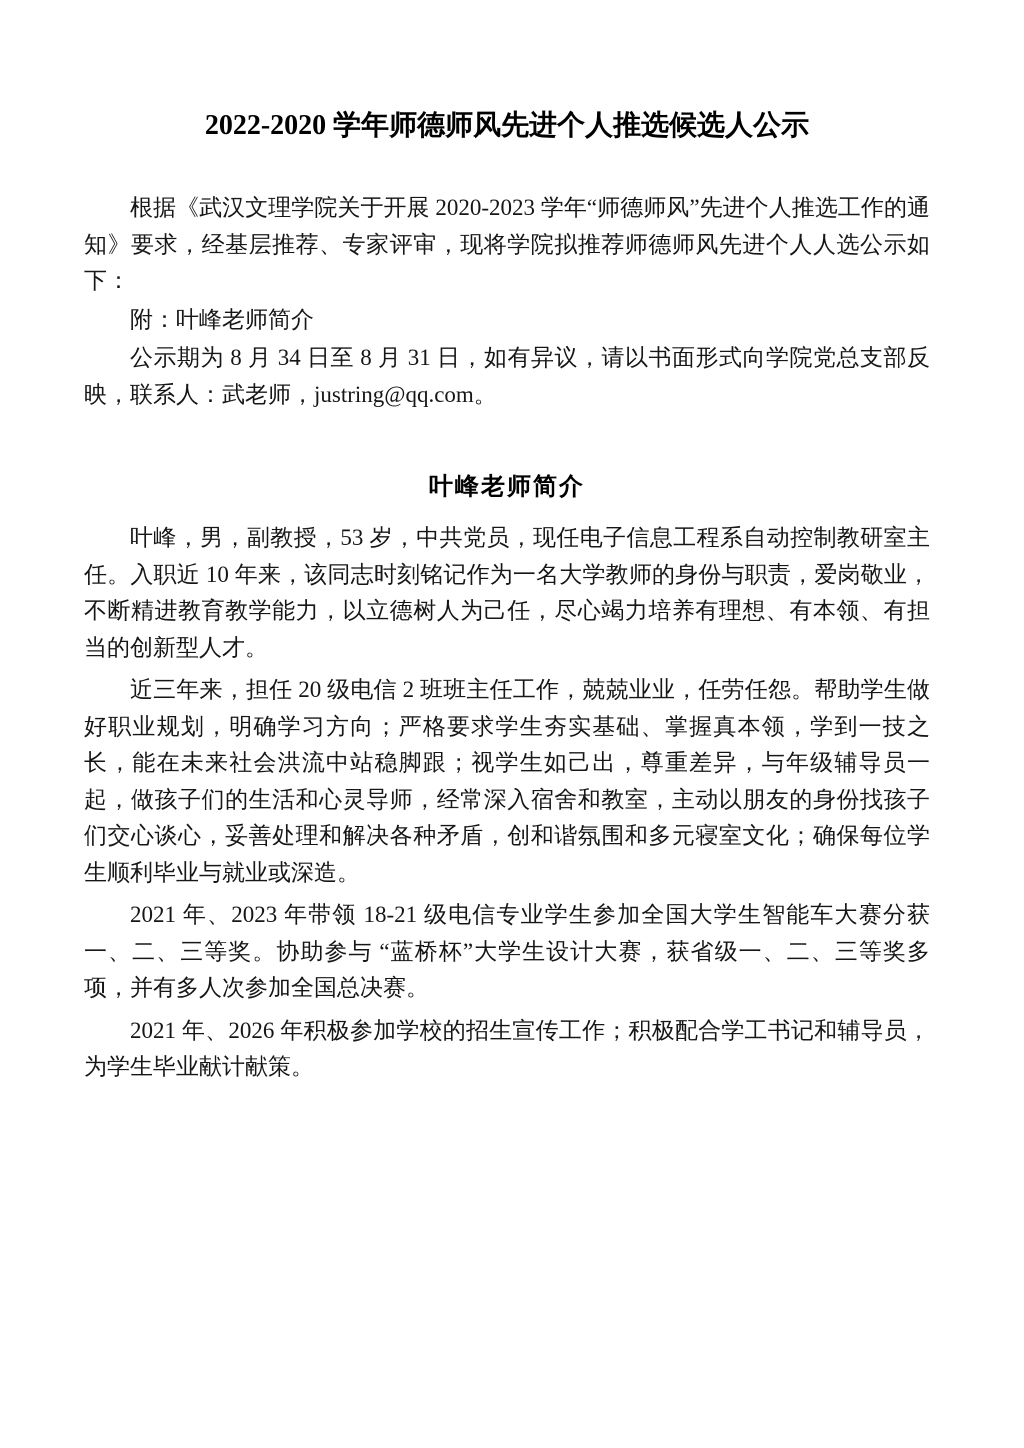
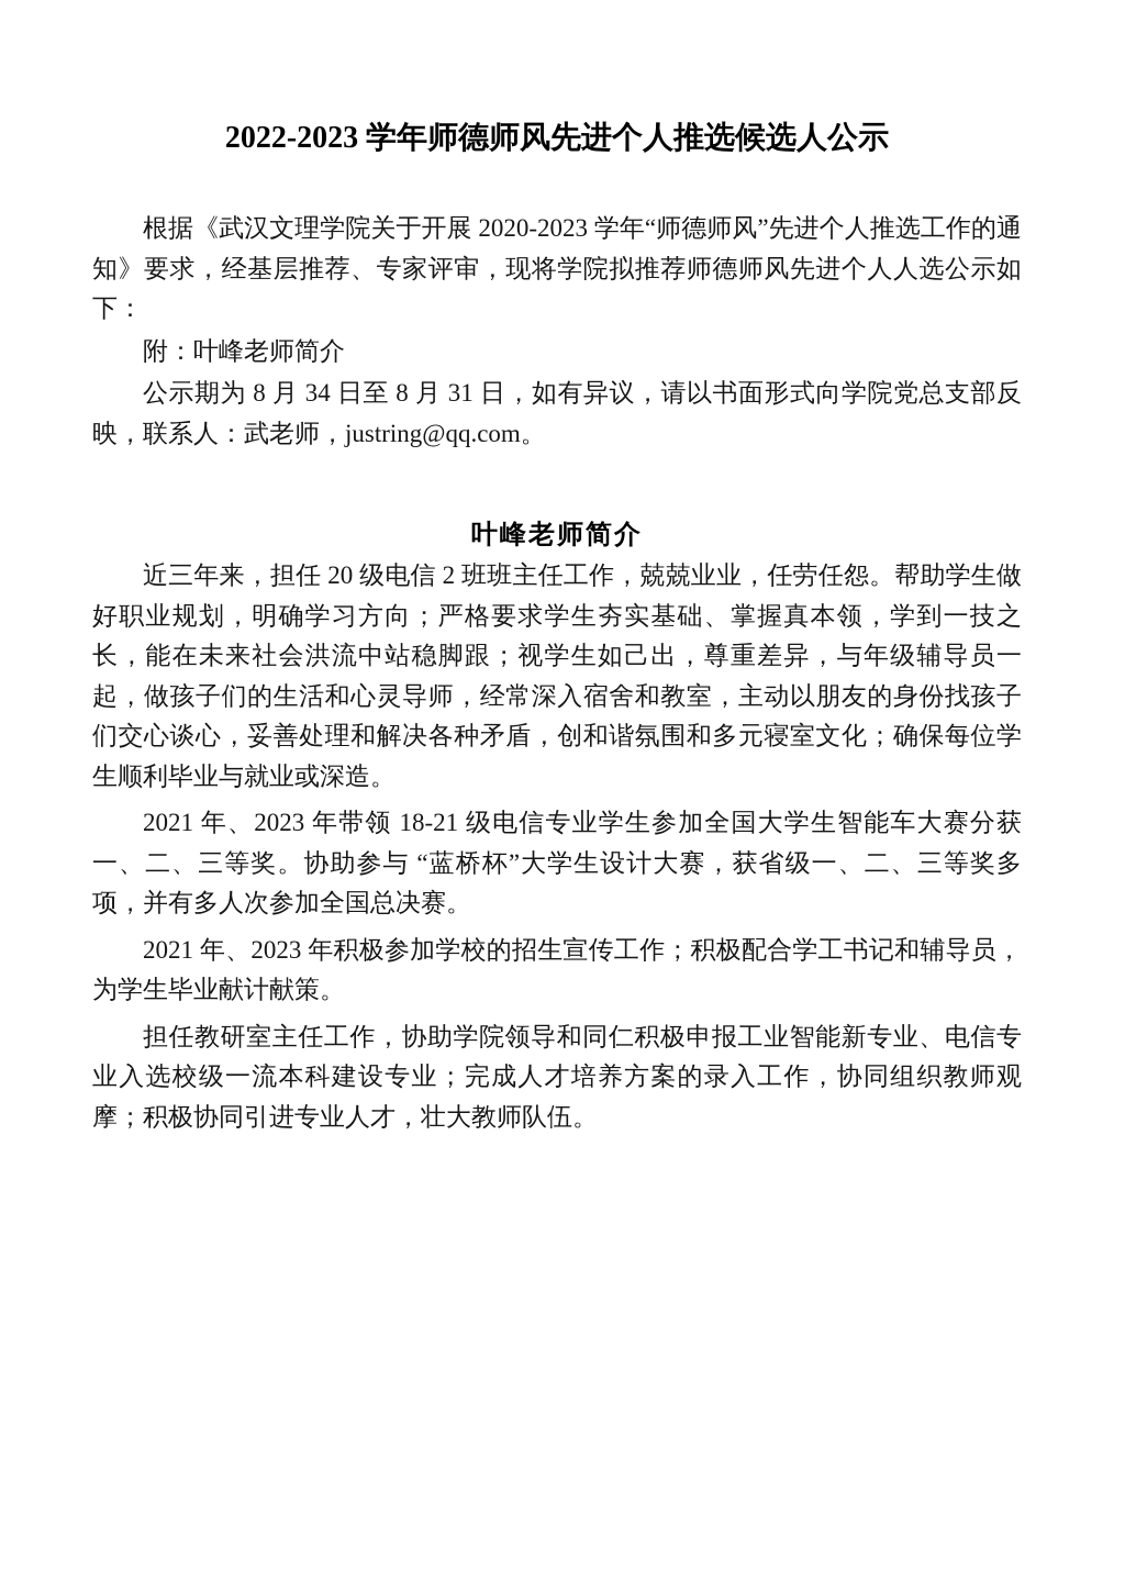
- 2022-2020 学年师德师风先进个人推选候选人公示
+ 2022-2023 学年师德师风先进个人推选候选人公示
  根据《武汉文理学院关于开展 2020-2023 学年“师德师风”先进个人推选工作的通知》要求，经基层推荐、专家评审，现将学院拟推荐师德师风先进个人人选公示如下：
  附：叶峰老师简介
  公示期为 8 月 34 日至 8 月 31 日，如有异议，请以书面形式向学院党总支部反映，联系人：武老师，justring@qq.com。
  叶峰老师简介
- 叶峰，男，副教授，53 岁，中共党员，现任电子信息工程系自动控制教研室主任。入职近 10 年来，该同志时刻铭记作为一名大学教师的身份与职责，爱岗敬业，不断精进教育教学能力，以立德树人为己任，尽心竭力培养有理想、有本领、有担当的创新型人才。
  近三年来，担任 20 级电信 2 班班主任工作，兢兢业业，任劳任怨。帮助学生做好职业规划，明确学习方向；严格要求学生夯实基础、掌握真本领，学到一技之长，能在未来社会洪流中站稳脚跟；视学生如己出，尊重差异，与年级辅导员一起，做孩子们的生活和心灵导师，经常深入宿舍和教室，主动以朋友的身份找孩子们交心谈心，妥善处理和解决各种矛盾，创和谐氛围和多元寝室文化；确保每位学生顺利毕业与就业或深造。
  2021 年、2023 年带领 18-21 级电信专业学生参加全国大学生智能车大赛分获一、二、三等奖。协助参与 “蓝桥杯”大学生设计大赛，获省级一、二、三等奖多项，并有多人次参加全国总决赛。
- 2021 年、2026 年积极参加学校的招生宣传工作；积极配合学工书记和辅导员，为学生毕业献计献策。
+ 2021 年、2023 年积极参加学校的招生宣传工作；积极配合学工书记和辅导员，为学生毕业献计献策。
+ 担任教研室主任工作，协助学院领导和同仁积极申报工业智能新专业、电信专业入选校级一流本科建设专业；完成人才培养方案的录入工作，协同组织教师观摩；积极协同引进专业人才，壮大教师队伍。
